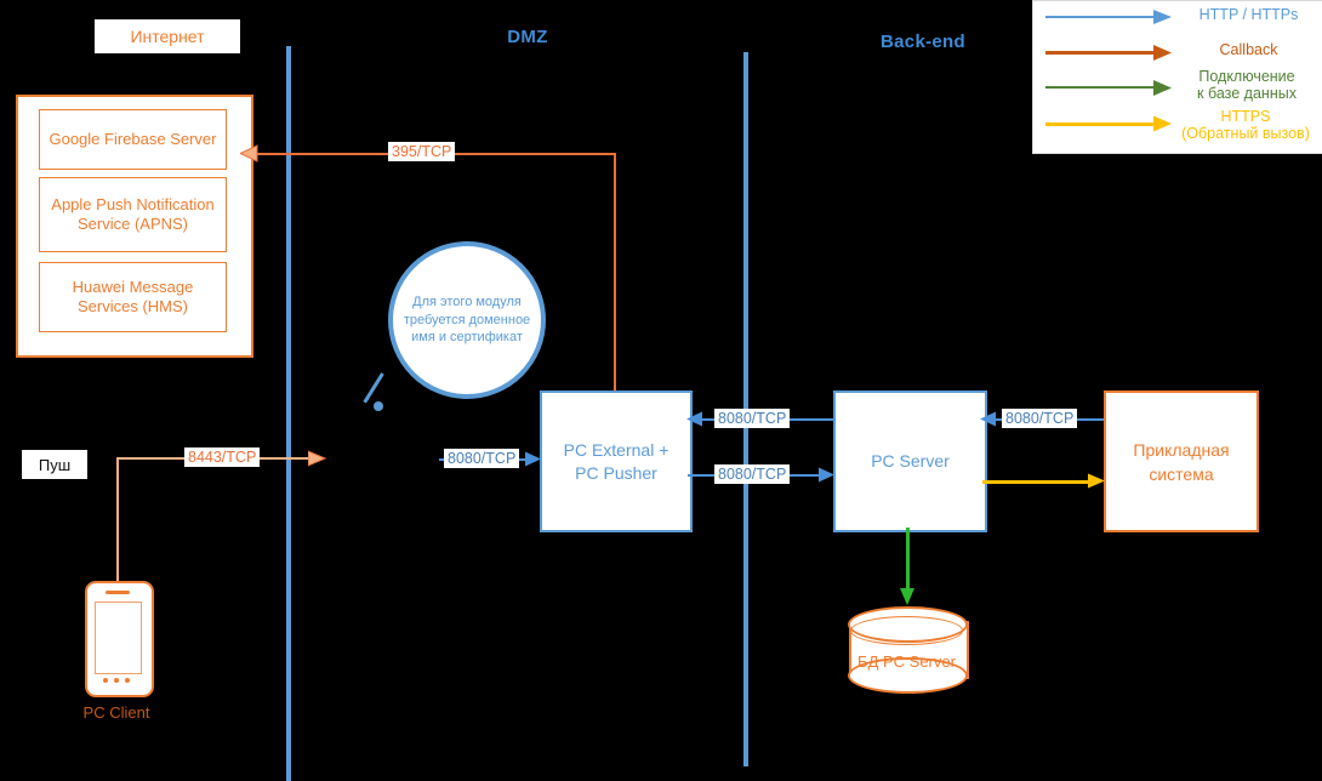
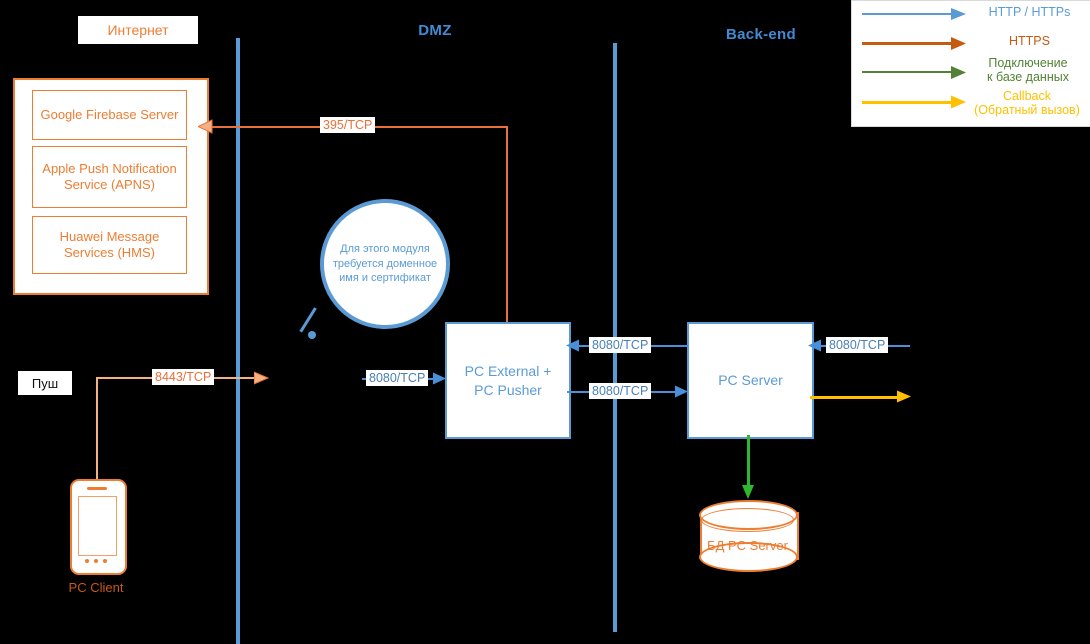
  Интернет
  DMZ
  Back-end
  Google Firebase Server
  Apple Push Notification Service (APNS)
  Huawei Message Services (HMS)
  395/TCP
  Для этого модуля
  требуется доменное
  имя и сертификат
  PC External +
  PC Pusher
  PC Server
- Прикладная
- система
  8443/TCP
  8080/TCP
  8080/TCP
  8080/TCP
  8080/TCP
  БД PC Server
  Пуш
  PC Client
  HTTP / HTTPs
- Callback
+ HTTPS
  Подключение
  к базе данных
- HTTPS
+ Callback
  (Обратный вызов)
